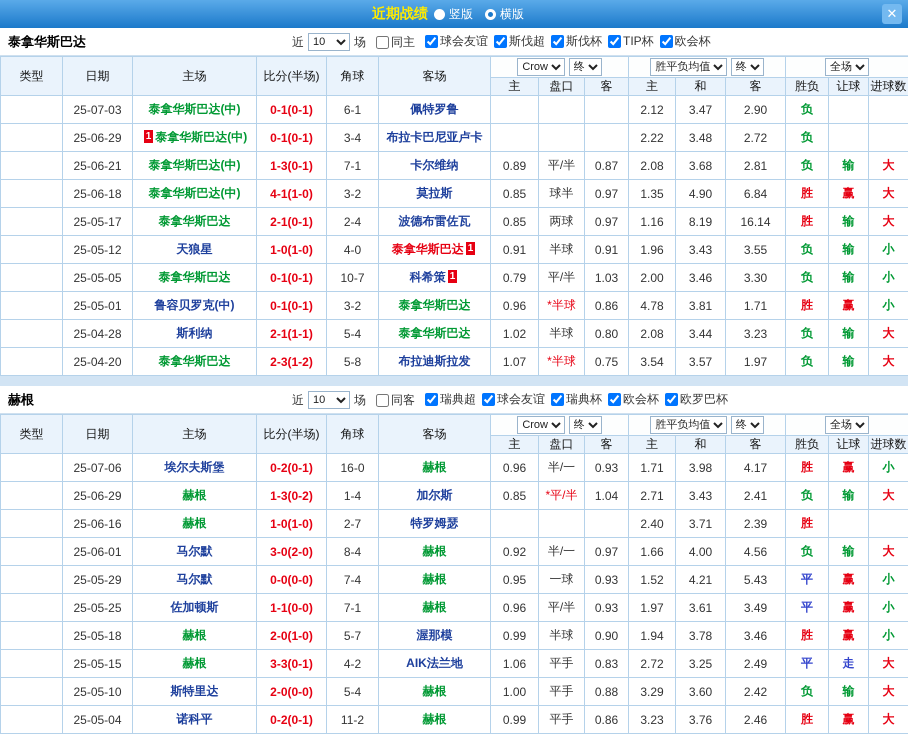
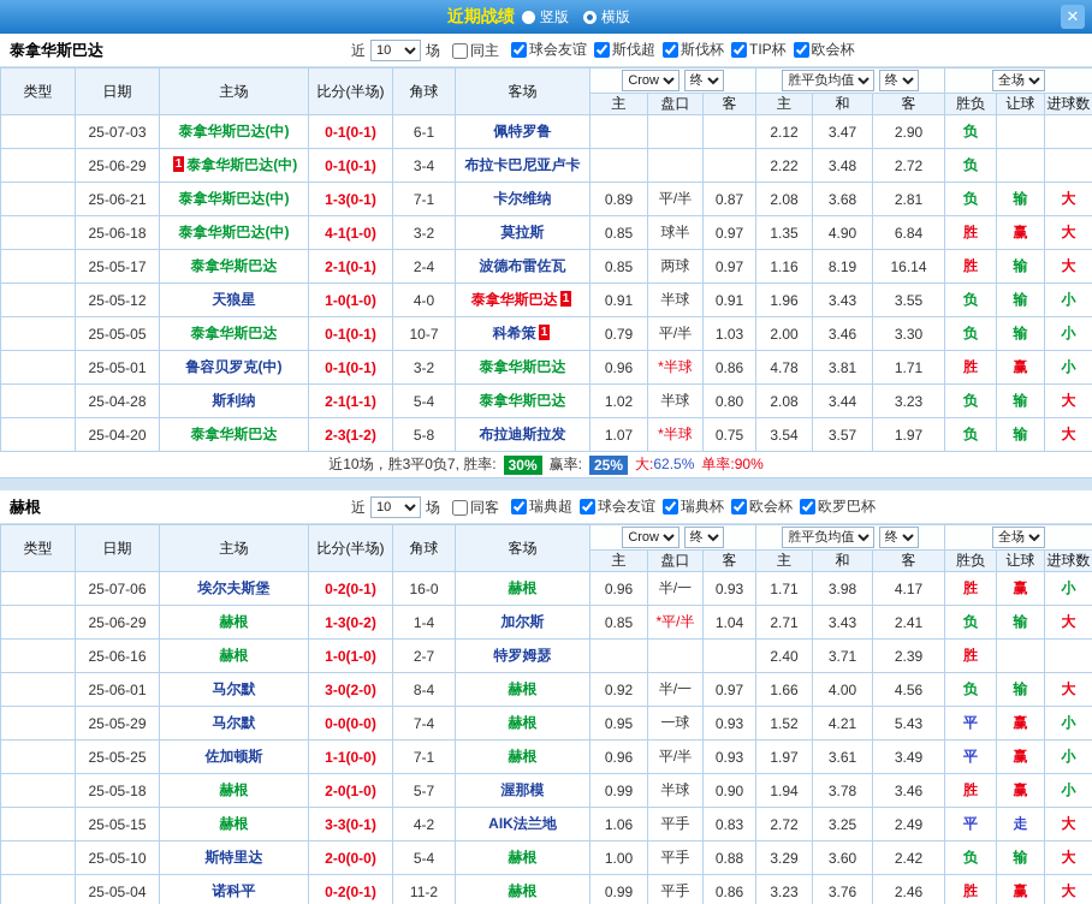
  近期战绩
  竖版
  横版
  ✕
  泰拿华斯巴达
  近
  10
  场
  同主
  球会友谊
  斯伐超
  斯伐杯
  TIP杯
  欧会杯
  类型	日期	主场	比分(半场)	角球	客场	Crow 终	胜平负均值 终	全场
  主	盘口	客	主	和	客	胜负	让球	进球数
  	25-07-03	泰拿华斯巴达(中)	0-1(0-1)	6-1	佩特罗鲁				2.12	3.47	2.90	负
  	25-06-29	1 泰拿华斯巴达(中)	0-1(0-1)	3-4	布拉卡巴尼亚卢卡				2.22	3.48	2.72	负
  	25-06-21	泰拿华斯巴达(中)	1-3(0-1)	7-1	卡尔维纳	0.89	平/半	0.87	2.08	3.68	2.81	负	输	大
  	25-06-18	泰拿华斯巴达(中)	4-1(1-0)	3-2	莫拉斯	0.85	球半	0.97	1.35	4.90	6.84	胜	赢	大
  	25-05-17	泰拿华斯巴达	2-1(0-1)	2-4	波德布雷佐瓦	0.85	两球	0.97	1.16	8.19	16.14	胜	输	大
  	25-05-12	天狼星	1-0(1-0)	4-0	泰拿华斯巴达 1	0.91	半球	0.91	1.96	3.43	3.55	负	输	小
  	25-05-05	泰拿华斯巴达	0-1(0-1)	10-7	科希策 1	0.79	平/半	1.03	2.00	3.46	3.30	负	输	小
  	25-05-01	鲁容贝罗克(中)	0-1(0-1)	3-2	泰拿华斯巴达	0.96	*半球	0.86	4.78	3.81	1.71	胜	赢	小
  	25-04-28	斯利纳	2-1(1-1)	5-4	泰拿华斯巴达	1.02	半球	0.80	2.08	3.44	3.23	负	输	大
  	25-04-20	泰拿华斯巴达	2-3(1-2)	5-8	布拉迪斯拉发	1.07	*半球	0.75	3.54	3.57	1.97	负	输	大
+ 近10场，胜3平0负7, 胜率:
+ 30%
+ 赢率:
+ 25%
+ 大:62.5%
+ 单率:90%
  赫根
  近
  10
  场
  同客
  瑞典超
  球会友谊
  瑞典杯
  欧会杯
  欧罗巴杯
  类型	日期	主场	比分(半场)	角球	客场	Crow 终	胜平负均值 终	全场
  主	盘口	客	主	和	客	胜负	让球	进球数
  	25-07-06	埃尔夫斯堡	0-2(0-1)	16-0	赫根	0.96	半/一	0.93	1.71	3.98	4.17	胜	赢	小
  	25-06-29	赫根	1-3(0-2)	1-4	加尔斯	0.85	*平/半	1.04	2.71	3.43	2.41	负	输	大
  	25-06-16	赫根	1-0(1-0)	2-7	特罗姆瑟				2.40	3.71	2.39	胜
  	25-06-01	马尔默	3-0(2-0)	8-4	赫根	0.92	半/一	0.97	1.66	4.00	4.56	负	输	大
  	25-05-29	马尔默	0-0(0-0)	7-4	赫根	0.95	一球	0.93	1.52	4.21	5.43	平	赢	小
  	25-05-25	佐加顿斯	1-1(0-0)	7-1	赫根	0.96	平/半	0.93	1.97	3.61	3.49	平	赢	小
  	25-05-18	赫根	2-0(1-0)	5-7	渥那模	0.99	半球	0.90	1.94	3.78	3.46	胜	赢	小
  	25-05-15	赫根	3-3(0-1)	4-2	AIK法兰地	1.06	平手	0.83	2.72	3.25	2.49	平	走	大
  	25-05-10	斯特里达	2-0(0-0)	5-4	赫根	1.00	平手	0.88	3.29	3.60	2.42	负	输	大
  	25-05-04	诺科平	0-2(0-1)	11-2	赫根	0.99	平手	0.86	3.23	3.76	2.46	胜	赢	大
